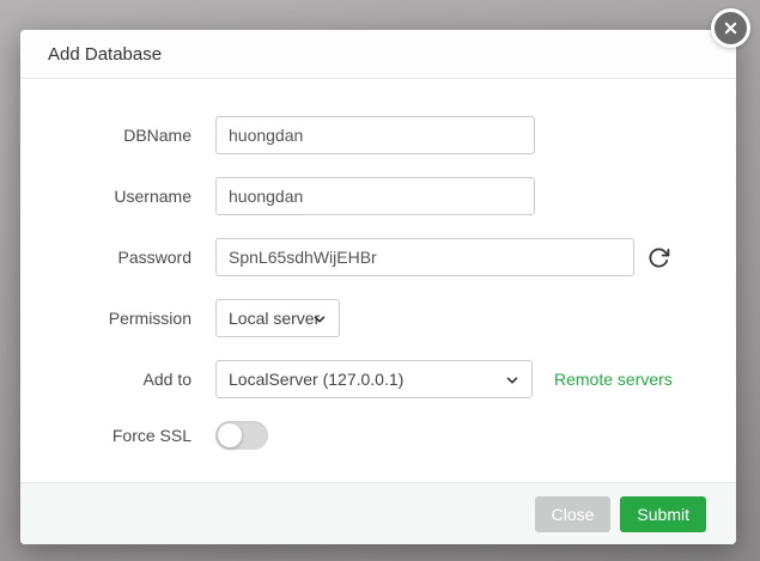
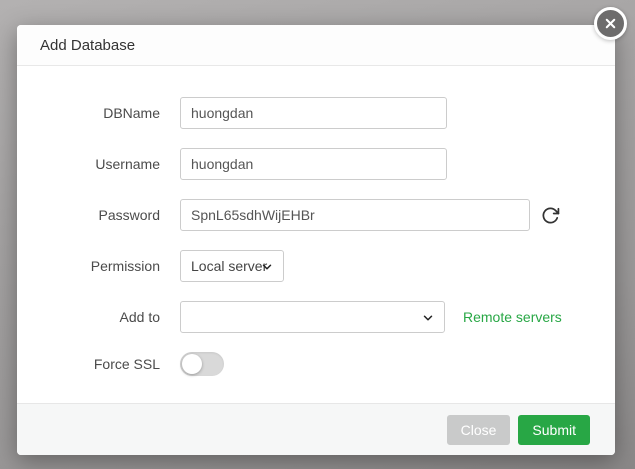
  Add Database
  DBName
  huongdan
  Username
  huongdan
  Password
  SpnL65sdhWijEHBr
  Permission
  Local serve
  Add to
- LocalServer (127.0.0.1)
  Remote servers
  Force SSL
  Close
  Submit
